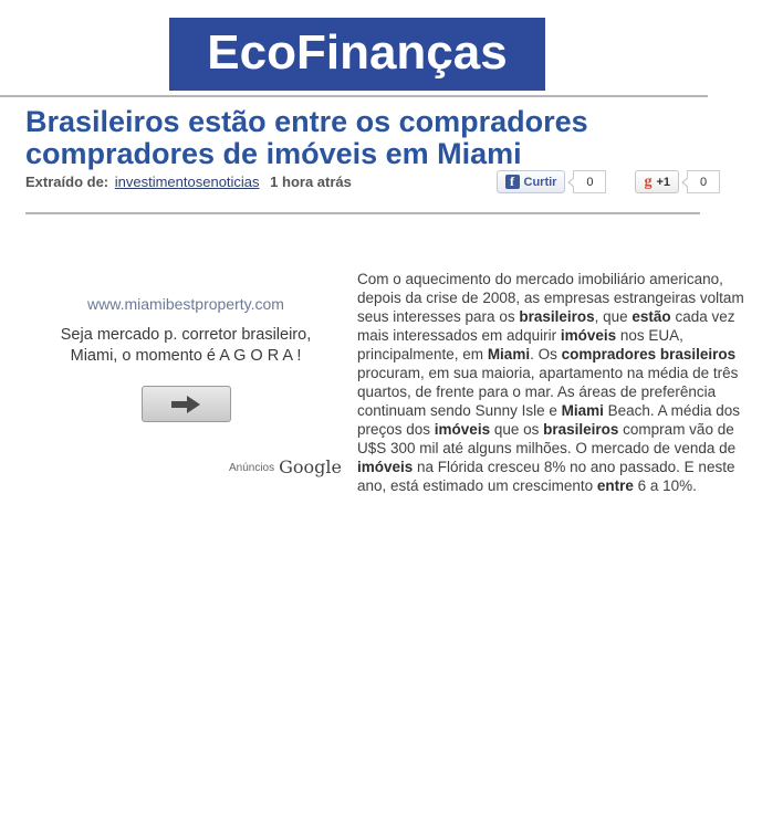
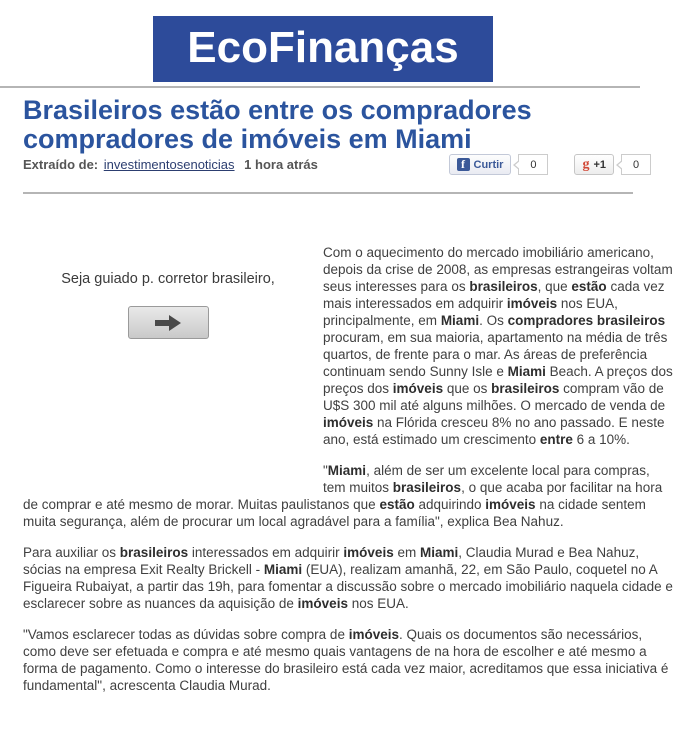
  EcoFinanças
  Brasileiros estão entre os compradores compradores de imóveis em Miami
  Extraído de: investimentosenoticias 1 hora atrás
  f
  Curtir
  0
  g
  +1
  0
- www.miamibestproperty.com
- Seja mercado p. corretor brasileiro,
+ Seja guiado p. corretor brasileiro,
- Miami, o momento é A G O R A !
- Anúncios Google
- Com o aquecimento do mercado imobiliário americano, depois da crise de 2008, as empresas estrangeiras voltam seus interesses para os brasileiros, que estão cada vez mais interessados em adquirir imóveis nos EUA, principalmente, em Miami. Os compradores brasileiros procuram, em sua maioria, apartamento na média de três quartos, de frente para o mar. As áreas de preferência continuam sendo Sunny Isle e Miami Beach. A média dos preços dos imóveis que os brasileiros compram vão de U$S 300 mil até alguns milhões. O mercado de venda de imóveis na Flórida cresceu 8% no ano passado. E neste ano, está estimado um crescimento entre 6 a 10%.
+ Com o aquecimento do mercado imobiliário americano, depois da crise de 2008, as empresas estrangeiras voltam seus interesses para os brasileiros, que estão cada vez mais interessados em adquirir imóveis nos EUA, principalmente, em Miami. Os compradores brasileiros procuram, em sua maioria, apartamento na média de três quartos, de frente para o mar. As áreas de preferência continuam sendo Sunny Isle e Miami Beach. A preços dos preços dos imóveis que os brasileiros compram vão de U$S 300 mil até alguns milhões. O mercado de venda de imóveis na Flórida cresceu 8% no ano passado. E neste ano, está estimado um crescimento entre 6 a 10%.
+ "Miami, além de ser um excelente local para compras, tem muitos brasileiros, o que acaba por facilitar na hora de comprar e até mesmo de morar. Muitas paulistanos que estão adquirindo imóveis na cidade sentem muita segurança, além de procurar um local agradável para a família", explica Bea Nahuz.
+ Para auxiliar os brasileiros interessados em adquirir imóveis em Miami, Claudia Murad e Bea Nahuz, sócias na empresa Exit Realty Brickell - Miami (EUA), realizam amanhã, 22, em São Paulo, coquetel no A Figueira Rubaiyat, a partir das 19h, para fomentar a discussão sobre o mercado imobiliário naquela cidade e esclarecer sobre as nuances da aquisição de imóveis nos EUA.
+ "Vamos esclarecer todas as dúvidas sobre compra de imóveis. Quais os documentos são necessários, como deve ser efetuada e compra e até mesmo quais vantagens de na hora de escolher e até mesmo a forma de pagamento. Como o interesse do brasileiro está cada vez maior, acreditamos que essa iniciativa é fundamental", acrescenta Claudia Murad.
